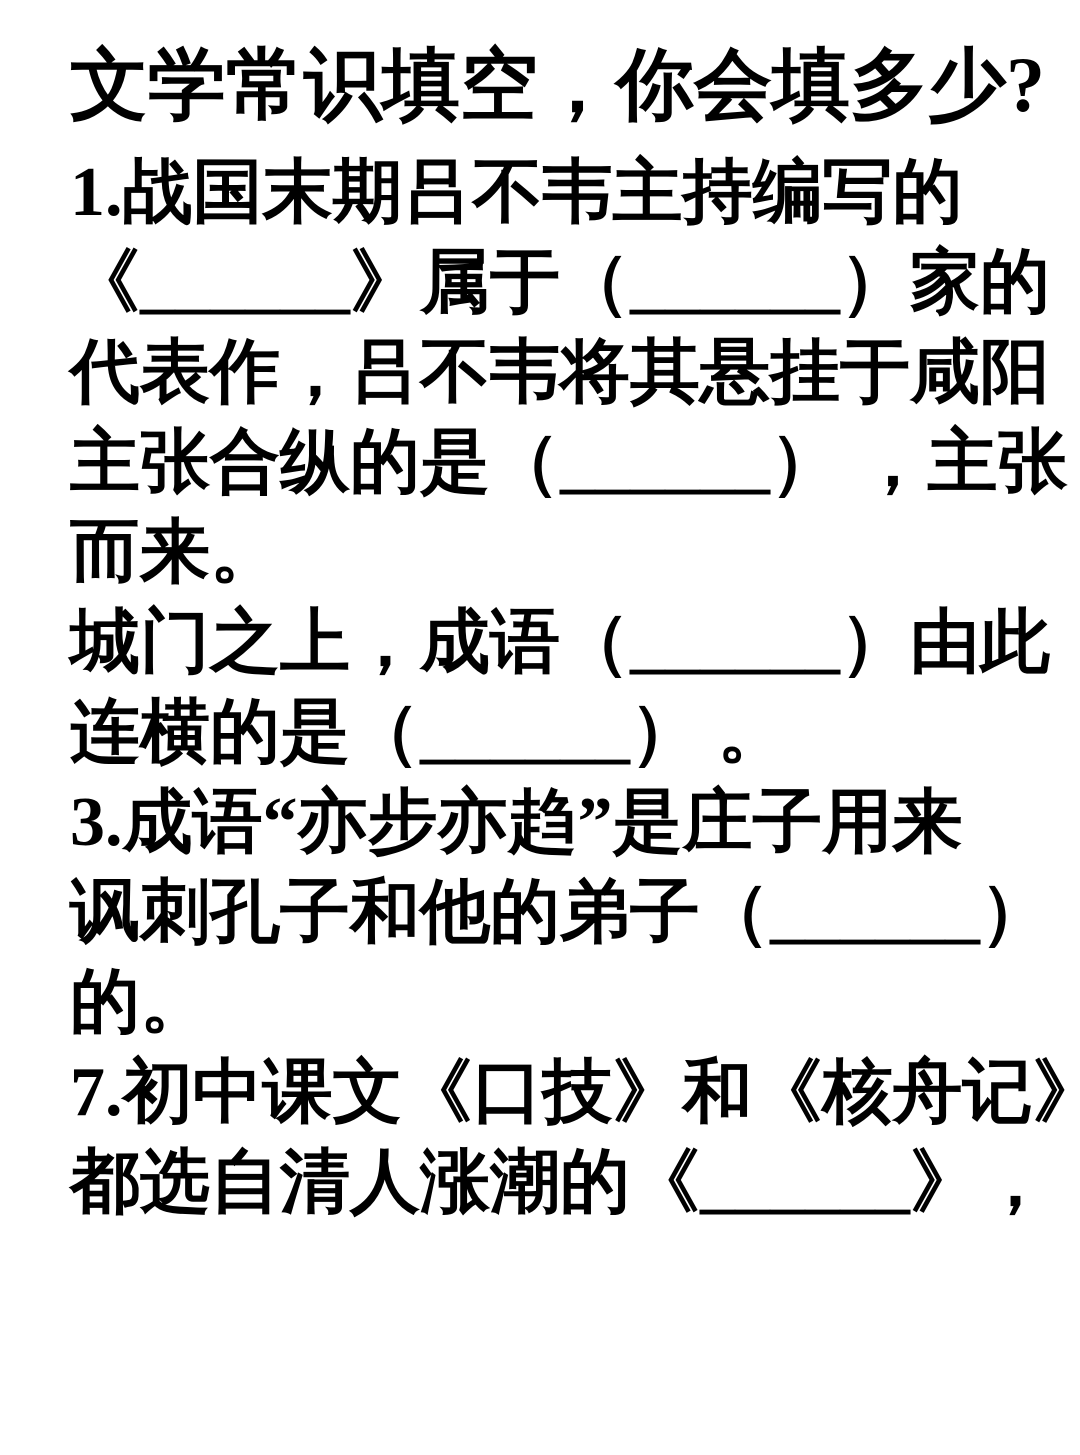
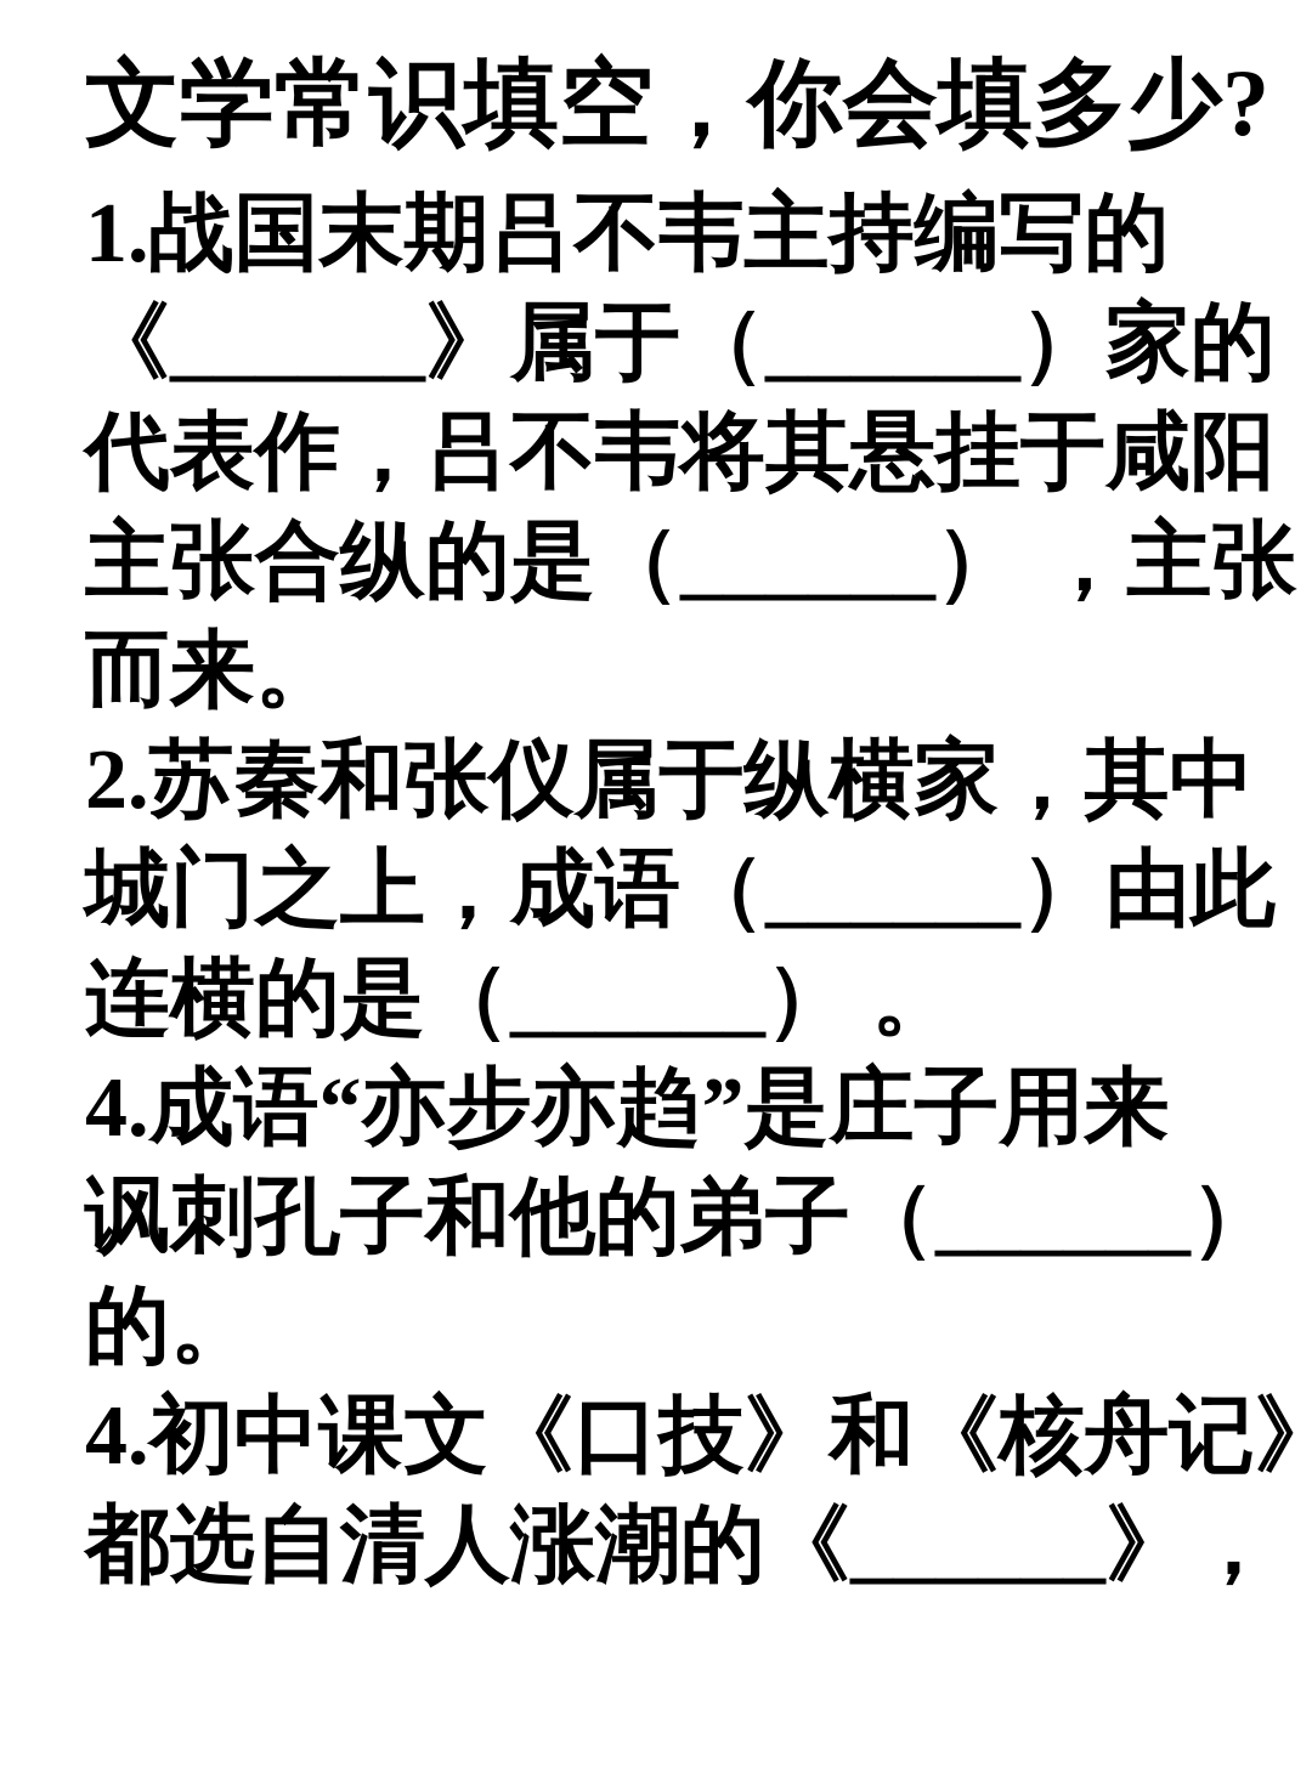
  文学常识填空，你会填多少?
  1.战国末期吕不韦主持编写的
  《______》属于（______）家的
  代表作，吕不韦将其悬挂于咸阳
  主张合纵的是（______） ，主张
  而来。
+ 2.苏秦和张仪属于纵横家，其中
  城门之上，成语（______）由此
  连横的是（______） 。
- 3.成语“亦步亦趋”是庄子用来
+ 4.成语“亦步亦趋”是庄子用来
  讽刺孔子和他的弟子（______）
  的。
- 7.初中课文《口技》和《核舟记》
+ 4.初中课文《口技》和《核舟记》
  都选自清人涨潮的《______》，
